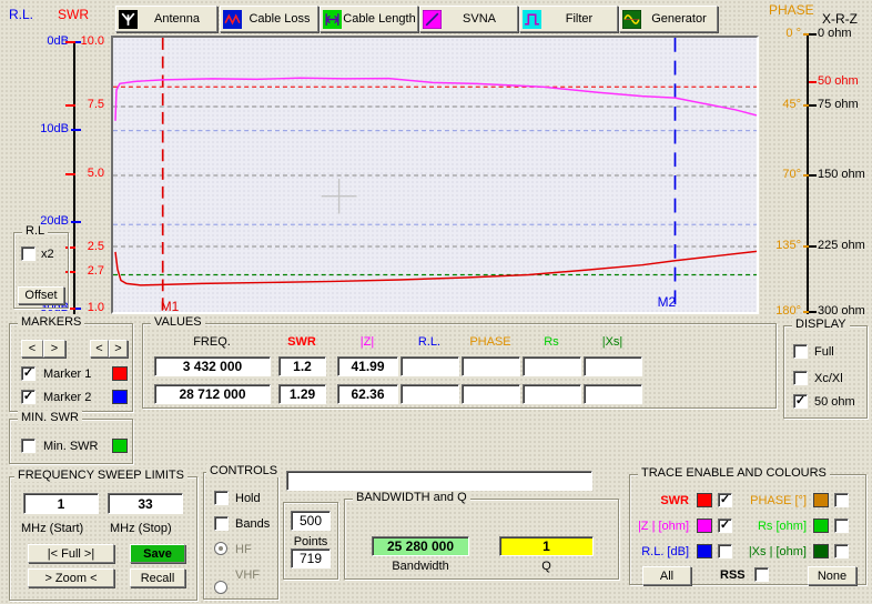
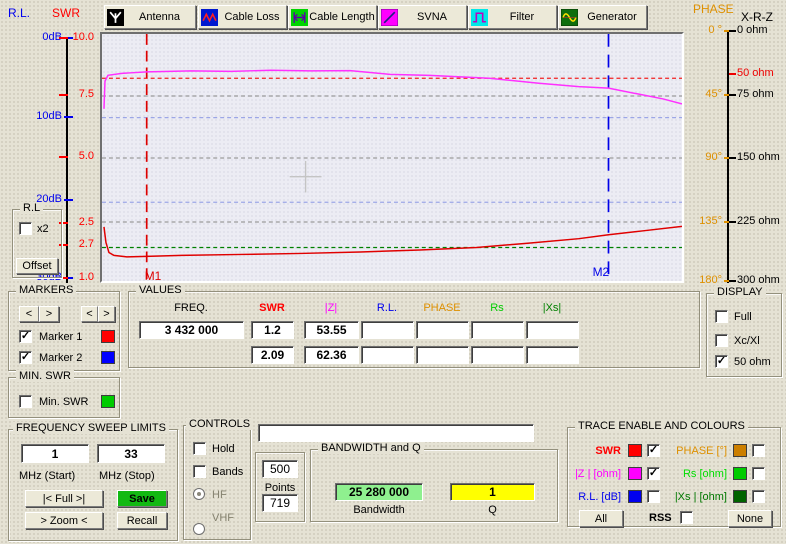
  R.L.
  SWR
  PHASE
  X-R-Z
  Antenna
  Cable Loss
  Cable Length
  SVNA
  Filter
  Generator
  0dB
  10dB
  20dB
  30dB
  10.0
  7.5
  5.0
  2.5
  2.7
  1.0
  R.L
  x2
  Offset
  0 °
  45°
- 70°
+ 90°
  135°
  180°
  0 ohm
  50 ohm
  75 ohm
  150 ohm
  225 ohm
  300 ohm
  M1
  M2
  VALUES
  FREQ.
  SWR
  |Z|
  R.L.
  PHASE
  Rs
  |Xs|
  3 432 000
  1.2
- 41.99
+ 53.55
- 28 712 000
- 1.29
+ 2.09
  62.36
  MARKERS
  <
  >
  <
  >
  ✓
  Marker 1
  ✓
  Marker 2
  MIN. SWR
  Min. SWR
  FREQUENCY SWEEP LIMITS
  1
  33
  MHz (Start)
  MHz (Stop)
  |< Full >|
  Save
  > Zoom <
  Recall
  CONTROLS
  Hold
  Bands
  HF
  VHF
  500
  Points
  719
  BANDWIDTH and Q
  25 280 000
  Bandwidth
  1
  Q
  TRACE ENABLE AND COLOURS
  SWR
  ✓
  PHASE [°]
  |Z | [ohm]
  ✓
  Rs [ohm]
  R.L. [dB]
  |Xs | [ohm]
  All
  RSS
  None
  DISPLAY
  Full
  Xc/Xl
  ✓
  50 ohm
